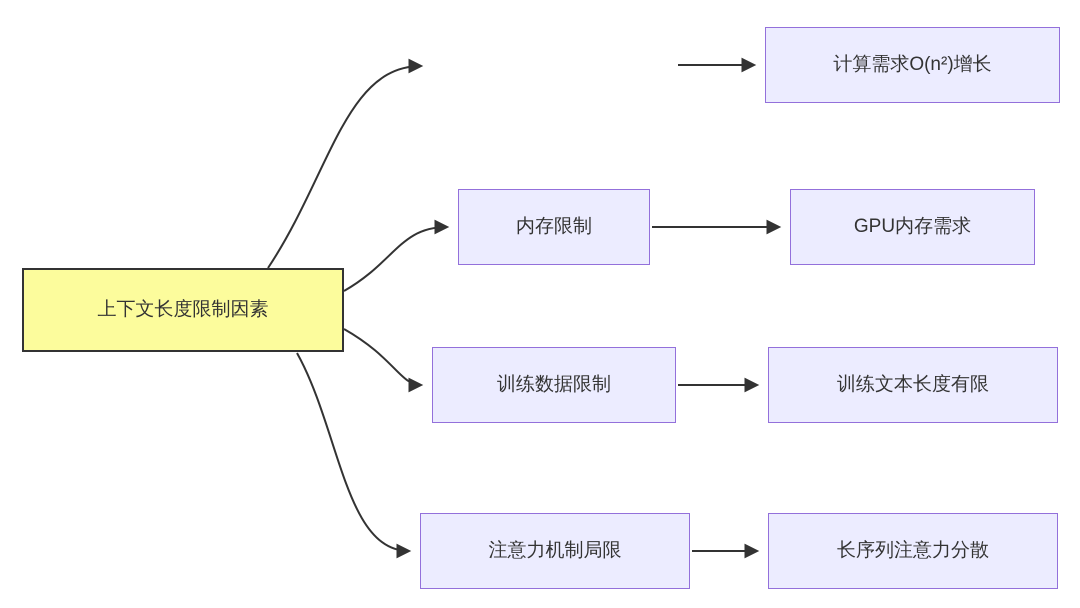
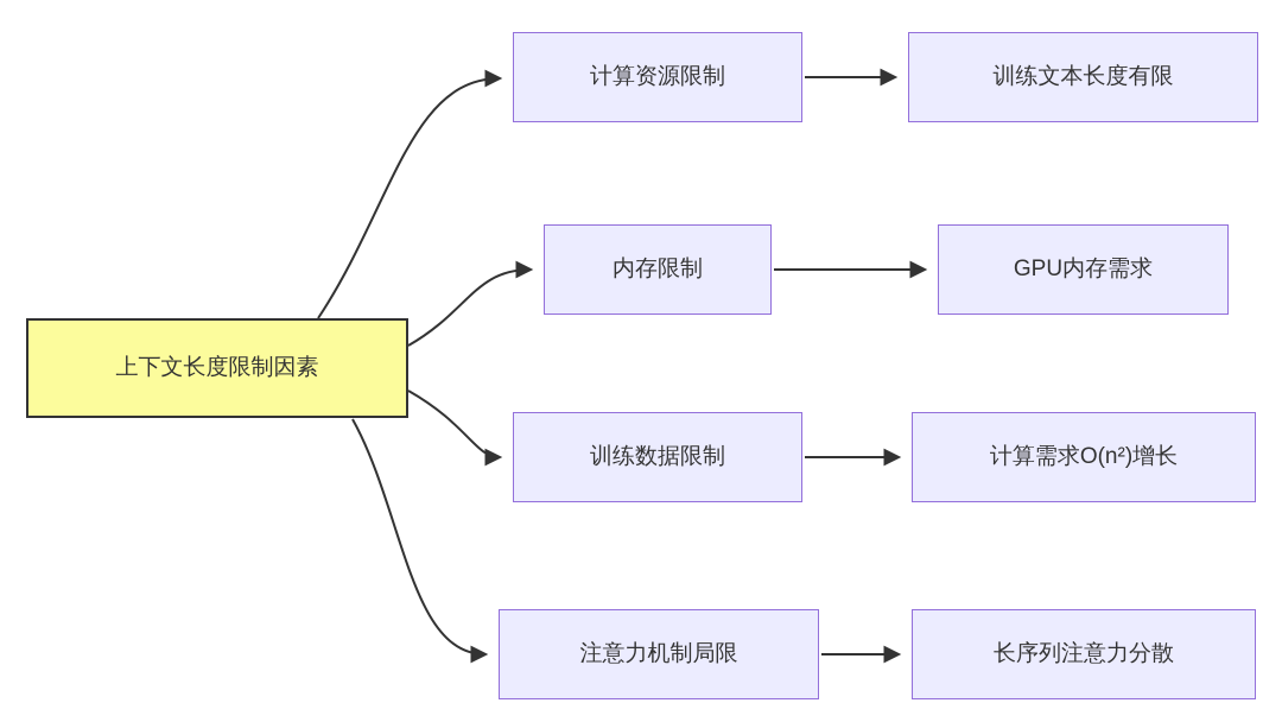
  上下文长度限制因素
+ 计算资源限制
- 计算需求O(n²)增长
+ 训练文本长度有限
  内存限制
  GPU内存需求
  训练数据限制
- 训练文本长度有限
+ 计算需求O(n²)增长
  注意力机制局限
  长序列注意力分散
